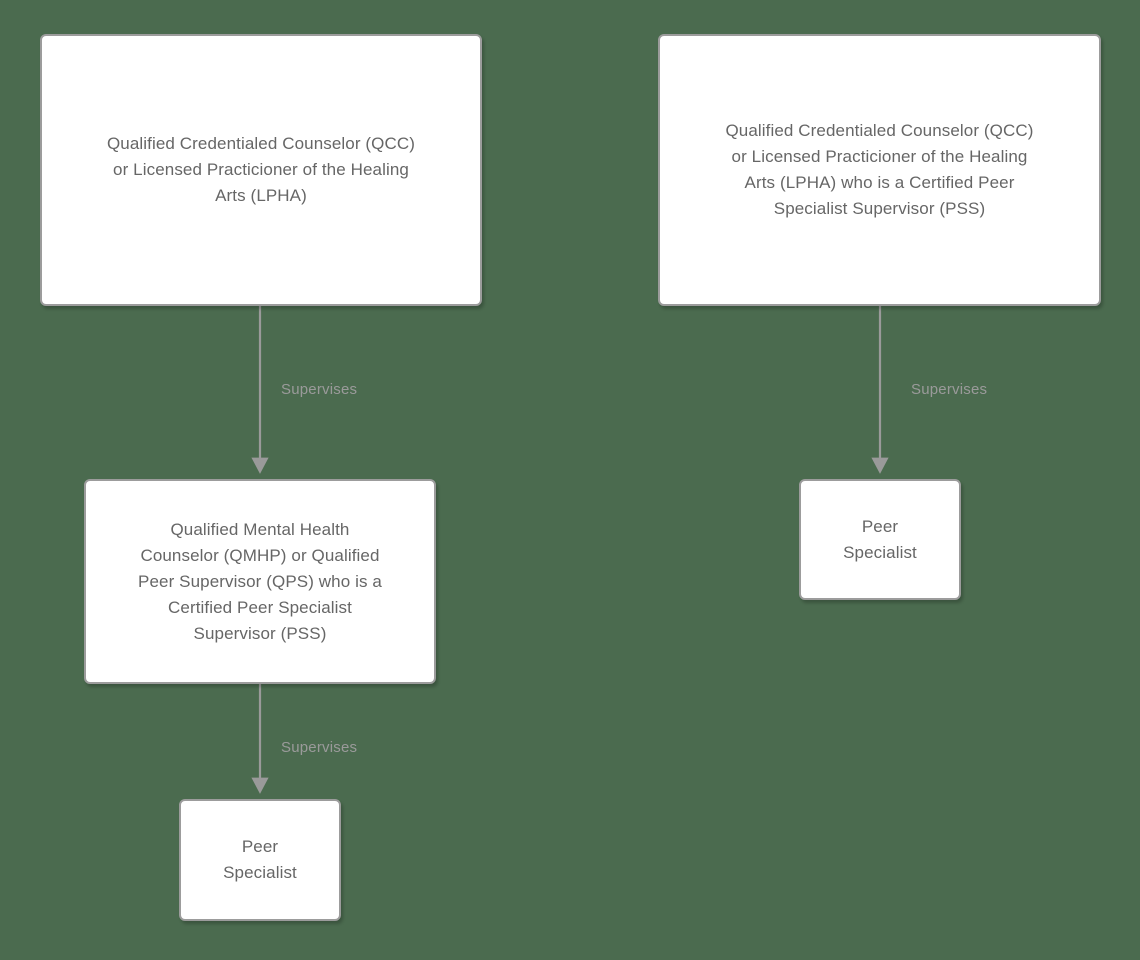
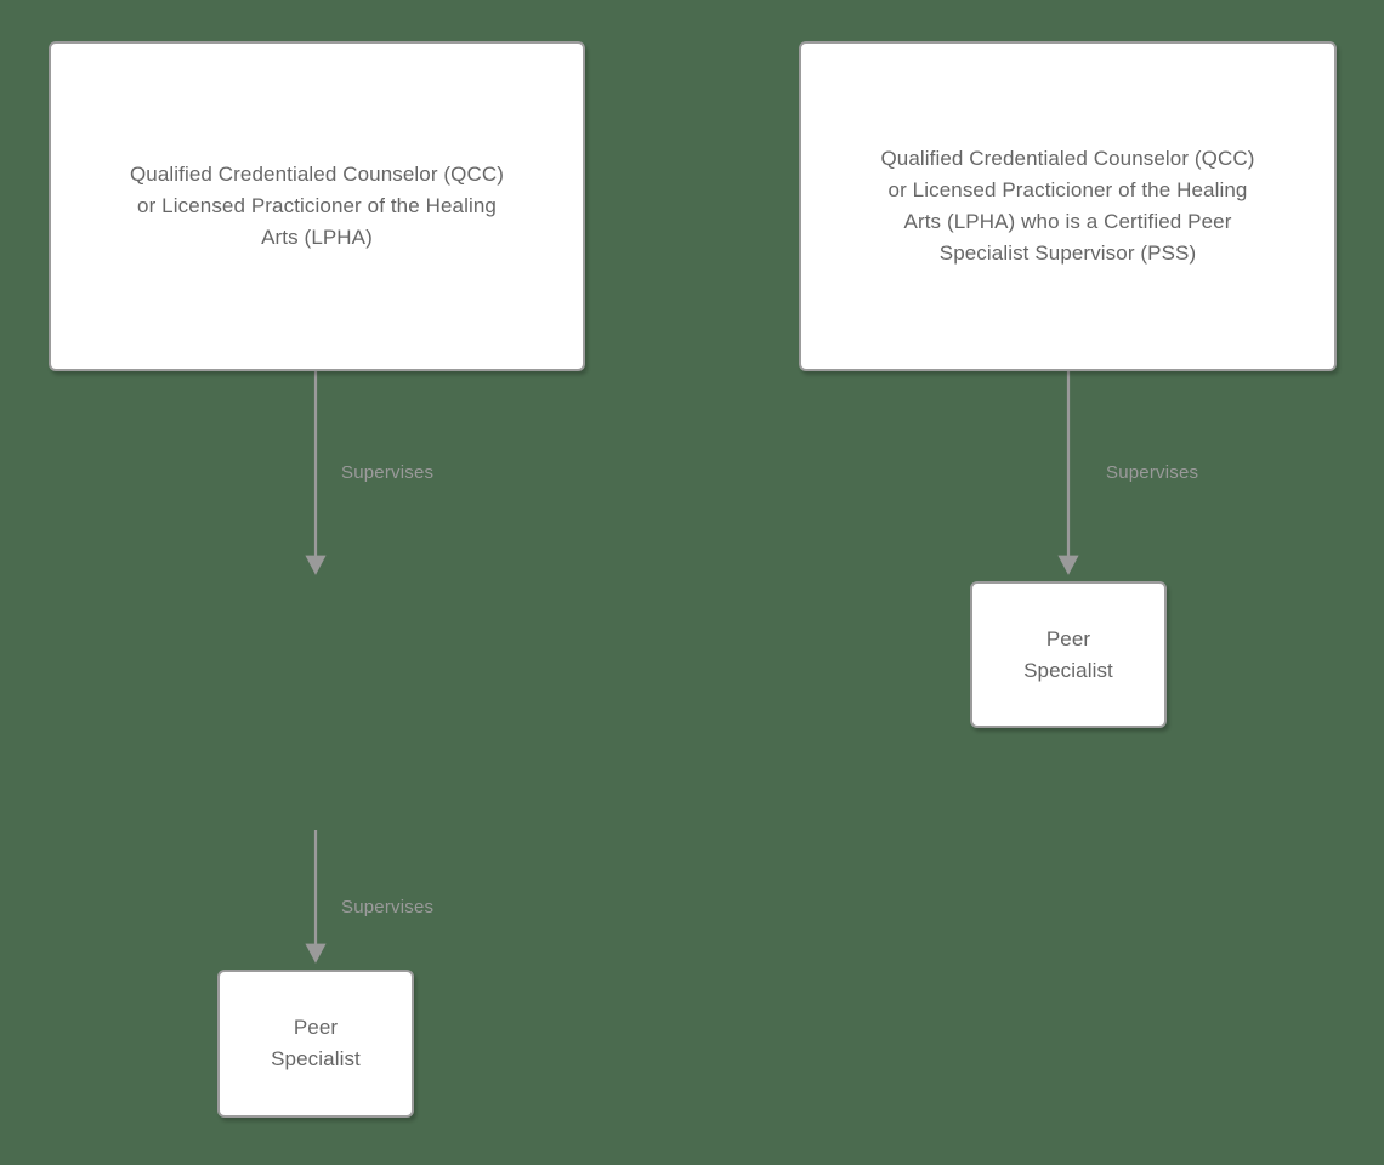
  Supervises
  Supervises
  Supervises
  Qualified Credentialed Counselor (QCC)
  or Licensed Practicioner of the Healing
  Arts (LPHA)
  Qualified Credentialed Counselor (QCC)
  or Licensed Practicioner of the Healing
  Arts (LPHA) who is a Certified Peer
  Specialist Supervisor (PSS)
- Qualified Mental Health
- Counselor (QMHP) or Qualified
- Peer Supervisor (QPS) who is a
- Certified Peer Specialist
- Supervisor (PSS)
  Peer
  Specialist
  Peer
  Specialist
